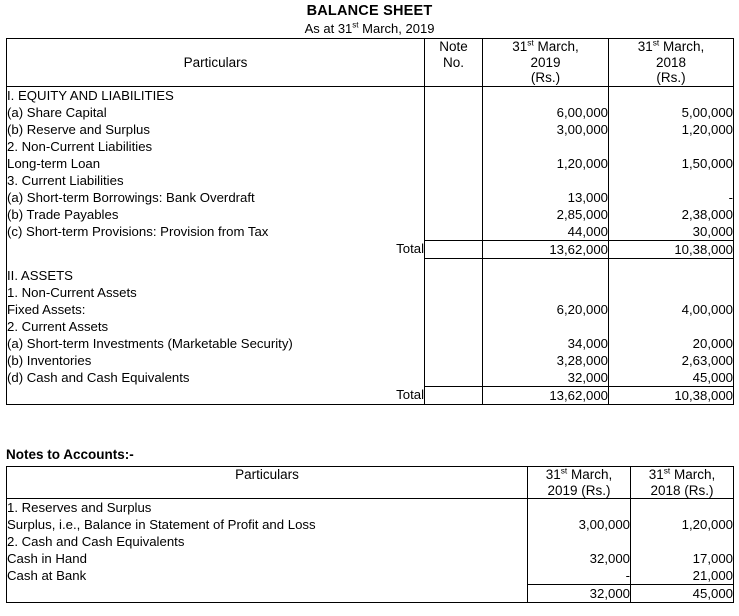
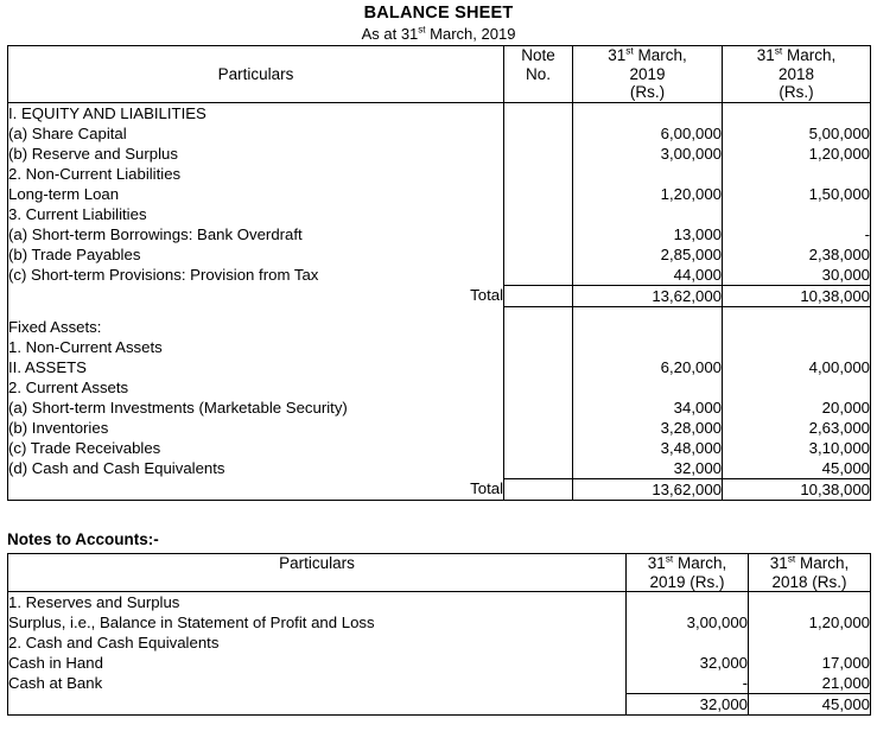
  BALANCE SHEET
  As at 31st March, 2019
  Particulars	Note No.	31st March, 2019 (Rs.)	31st March, 2018 (Rs.)
  I. EQUITY AND LIABILITIES
  (a) Share Capital		6,00,000	5,00,000
  (b) Reserve and Surplus		3,00,000	1,20,000
  2. Non-Current Liabilities
  Long-term Loan		1,20,000	1,50,000
  3. Current Liabilities
  (a) Short-term Borrowings: Bank Overdraft		13,000	-
  (b) Trade Payables		2,85,000	2,38,000
  (c) Short-term Provisions: Provision from Tax		44,000	30,000
  Total		13,62,000	10,38,000
- II. ASSETS
+ Fixed Assets:
  1. Non-Current Assets
- Fixed Assets:		6,20,000	4,00,000
+ II. ASSETS		6,20,000	4,00,000
  2. Current Assets
  (a) Short-term Investments (Marketable Security)		34,000	20,000
  (b) Inventories		3,28,000	2,63,000
+ (c) Trade Receivables		3,48,000	3,10,000
  (d) Cash and Cash Equivalents		32,000	45,000
  Total		13,62,000	10,38,000
  Notes to Accounts:-
  Particulars	31st March, 2019 (Rs.)	31st March, 2018 (Rs.)
  1. Reserves and Surplus
  Surplus, i.e., Balance in Statement of Profit and Loss	3,00,000	1,20,000
  2. Cash and Cash Equivalents
  Cash in Hand	32,000	17,000
  Cash at Bank	-	21,000
  	32,000	45,000
